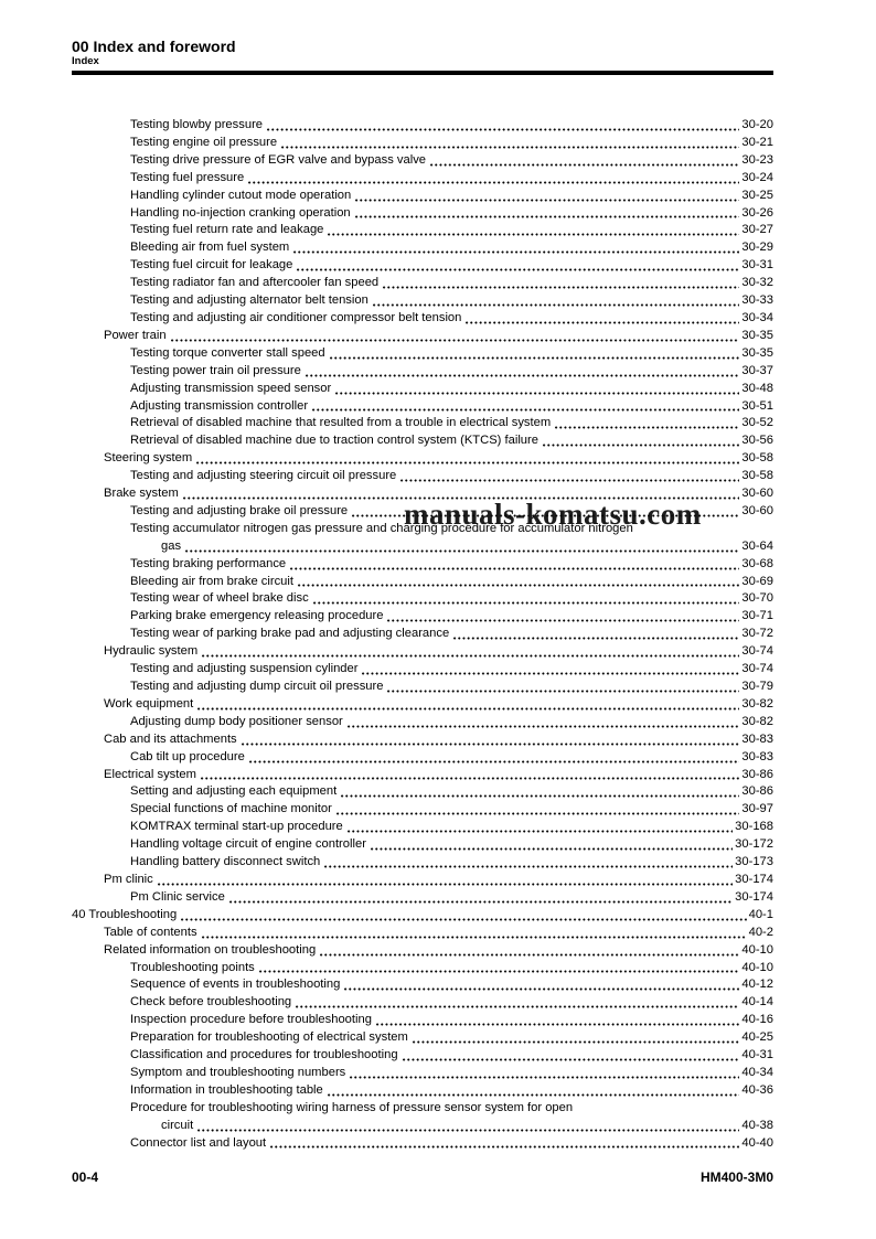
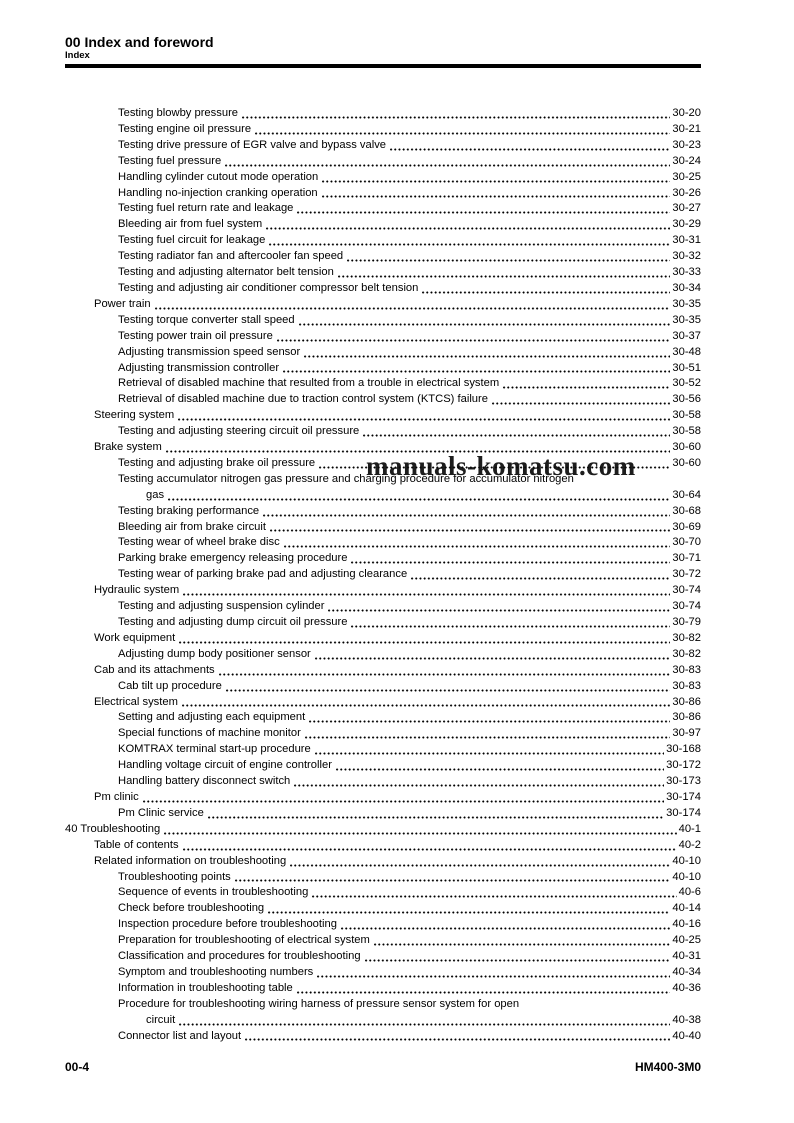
  00 Index and foreword
  Index
  Testing blowby pressure
  30-20
  Testing engine oil pressure
  30-21
  Testing drive pressure of EGR valve and bypass valve
  30-23
  Testing fuel pressure
  30-24
  Handling cylinder cutout mode operation
  30-25
  Handling no-injection cranking operation
  30-26
  Testing fuel return rate and leakage
  30-27
  Bleeding air from fuel system
  30-29
  Testing fuel circuit for leakage
  30-31
  Testing radiator fan and aftercooler fan speed
  30-32
  Testing and adjusting alternator belt tension
  30-33
  Testing and adjusting air conditioner compressor belt tension
  30-34
  Power train
  30-35
  Testing torque converter stall speed
  30-35
  Testing power train oil pressure
  30-37
  Adjusting transmission speed sensor
  30-48
  Adjusting transmission controller
  30-51
  Retrieval of disabled machine that resulted from a trouble in electrical system
  30-52
  Retrieval of disabled machine due to traction control system (KTCS) failure
  30-56
  Steering system
  30-58
  Testing and adjusting steering circuit oil pressure
  30-58
  Brake system
  30-60
  Testing and adjusting brake oil pressure
  30-60
  Testing accumulator nitrogen gas pressure and charging procedure for accumulator nitrogen
  gas
  30-64
  Testing braking performance
  30-68
  Bleeding air from brake circuit
  30-69
  Testing wear of wheel brake disc
  30-70
  Parking brake emergency releasing procedure
  30-71
  Testing wear of parking brake pad and adjusting clearance
  30-72
  Hydraulic system
  30-74
  Testing and adjusting suspension cylinder
  30-74
  Testing and adjusting dump circuit oil pressure
  30-79
  Work equipment
  30-82
  Adjusting dump body positioner sensor
  30-82
  Cab and its attachments
  30-83
  Cab tilt up procedure
  30-83
  Electrical system
  30-86
  Setting and adjusting each equipment
  30-86
  Special functions of machine monitor
  30-97
  KOMTRAX terminal start-up procedure
  30-168
  Handling voltage circuit of engine controller
  30-172
  Handling battery disconnect switch
  30-173
  Pm clinic
  30-174
  Pm Clinic service
  30-174
  40 Troubleshooting
  40-1
  Table of contents
  40-2
  Related information on troubleshooting
  40-10
  Troubleshooting points
  40-10
  Sequence of events in troubleshooting
- 40-12
+ 40-6
  Check before troubleshooting
  40-14
  Inspection procedure before troubleshooting
  40-16
  Preparation for troubleshooting of electrical system
  40-25
  Classification and procedures for troubleshooting
  40-31
  Symptom and troubleshooting numbers
  40-34
  Information in troubleshooting table
  40-36
  Procedure for troubleshooting wiring harness of pressure sensor system for open
  circuit
  40-38
  Connector list and layout
  40-40
  manuals-komatsu.com
  00-4
  HM400-3M0
